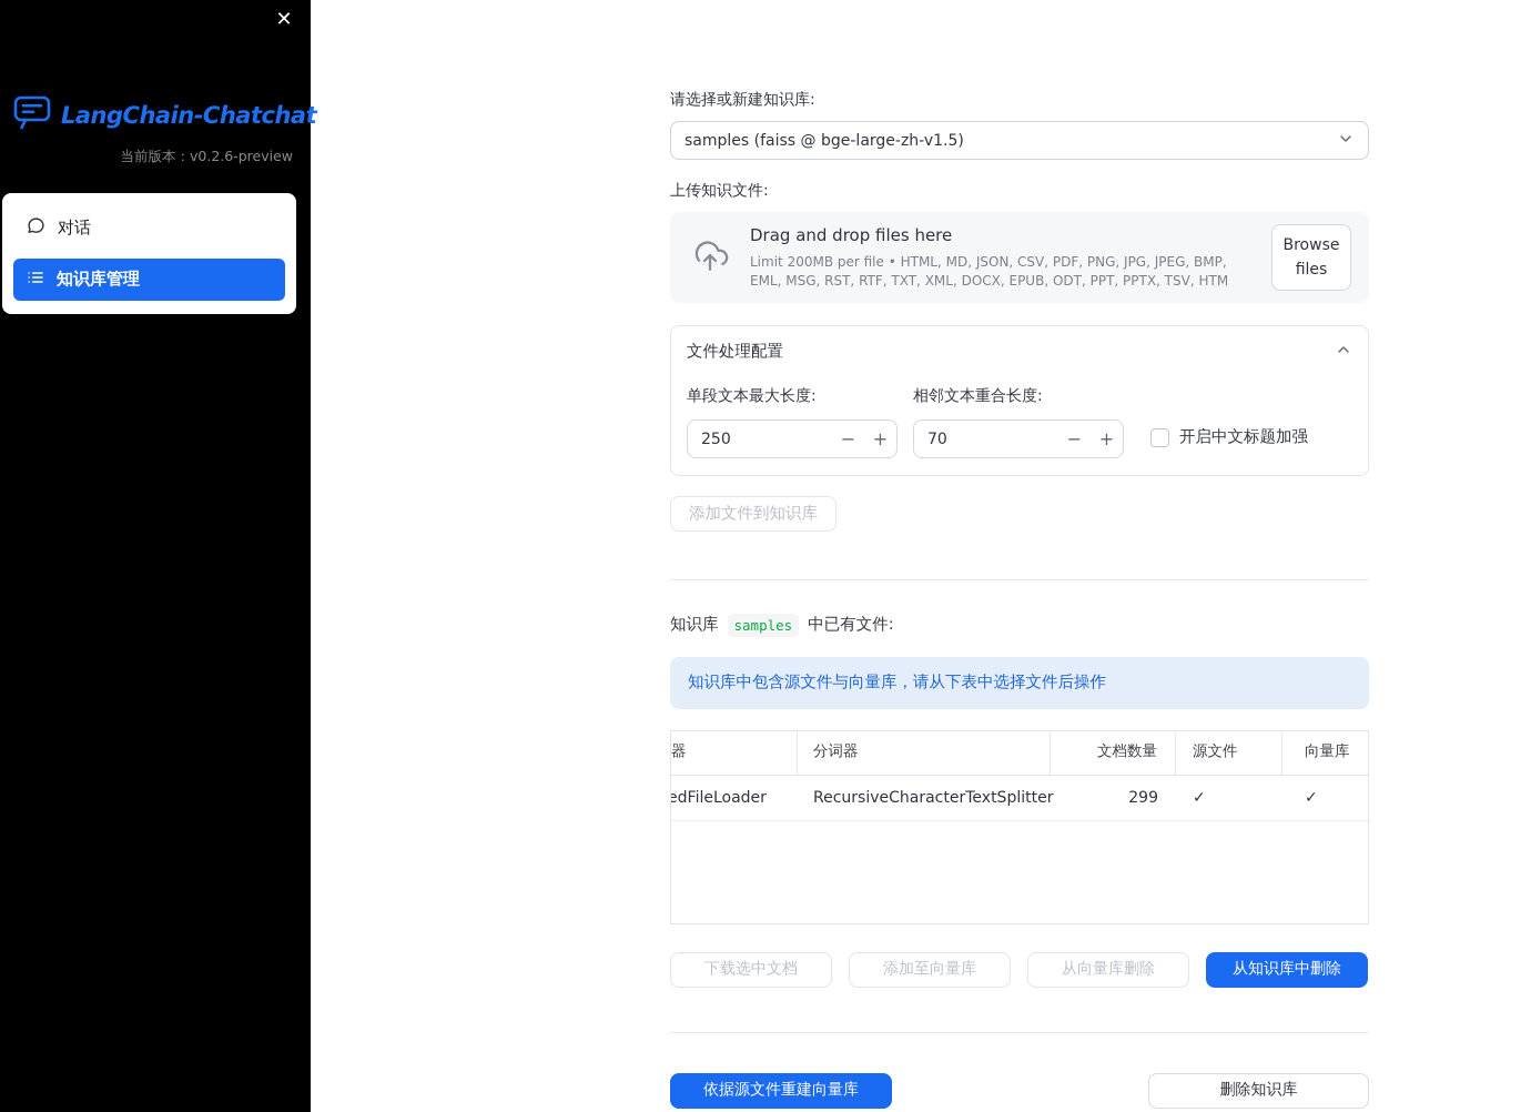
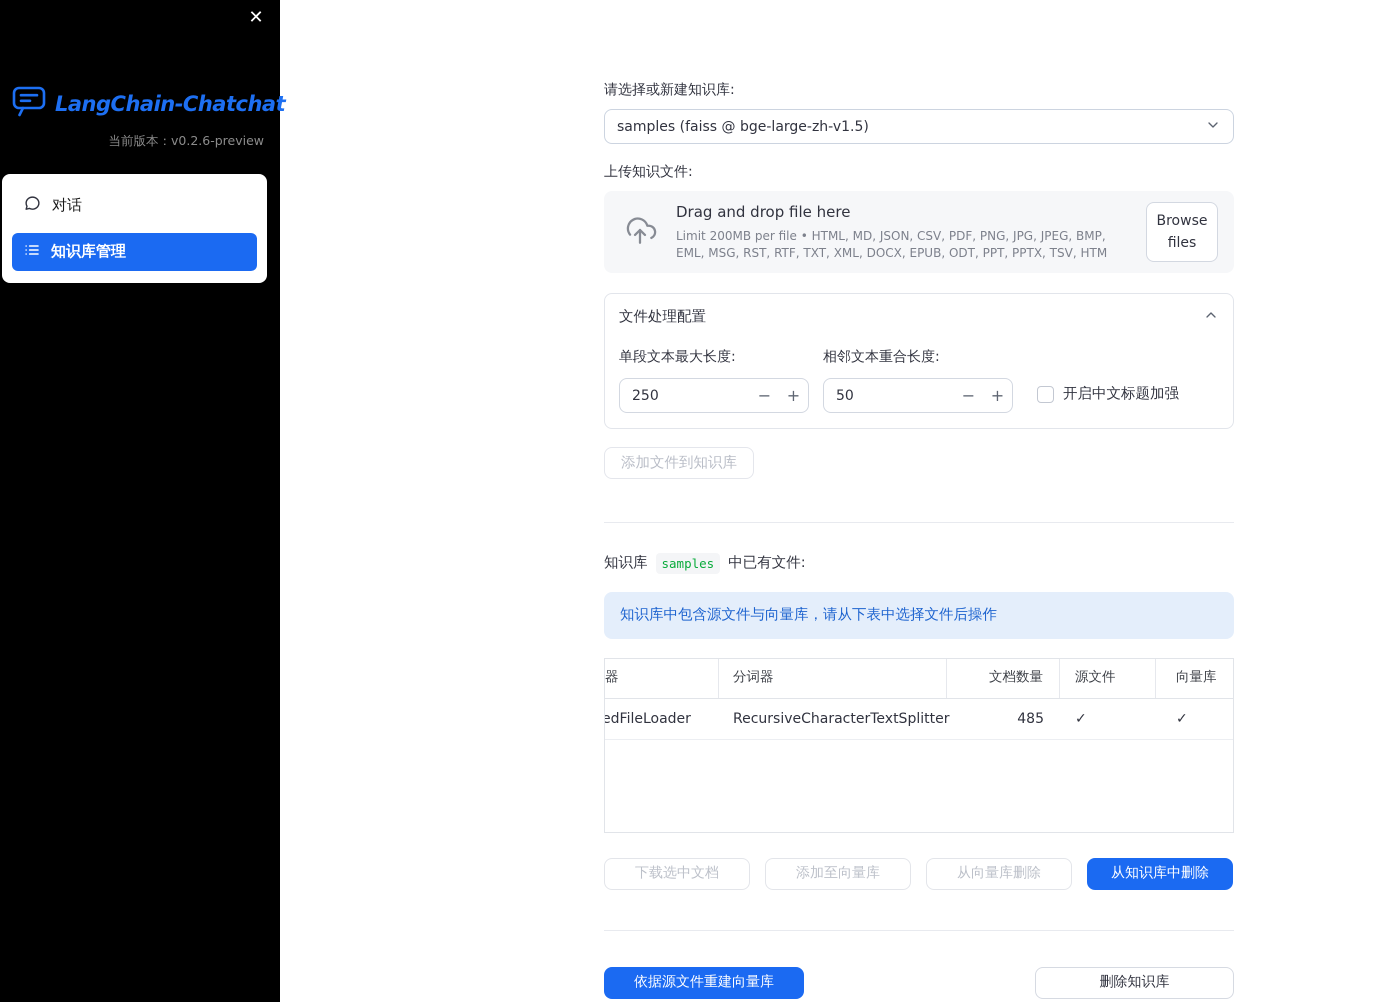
  ✕
  LangChain-Chatchat
  当前版本：v0.2.6-preview
  对话
  知识库管理
  请选择或新建知识库:
  samples (faiss @ bge-large-zh-v1.5)
  上传知识文件:
- Drag and drop files here
+ Drag and drop file here
  Limit 200MB per file • HTML, MD, JSON, CSV, PDF, PNG, JPG, JPEG, BMP, EML, MSG, RST, RTF, TXT, XML, DOCX, EPUB, ODT, PPT, PPTX, TSV, HTM
  Browse files
  文件处理配置
  单段文本最大长度:
  250
  −
  +
  相邻文本重合长度:
- 70
+ 50
  −
  +
  开启中文标题加强
  添加文件到知识库
  知识库
  samples
  中已有文件:
  知识库中包含源文件与向量库，请从下表中选择文件后操作
  分词器
  文档数量
  源文件
  向量库
  RecursiveCharacterTextSplitter
- 299
+ 485
  ✓
  ✓
  下载选中文档
  添加至向量库
  从向量库删除
  从知识库中删除
  依据源文件重建向量库
  删除知识库
